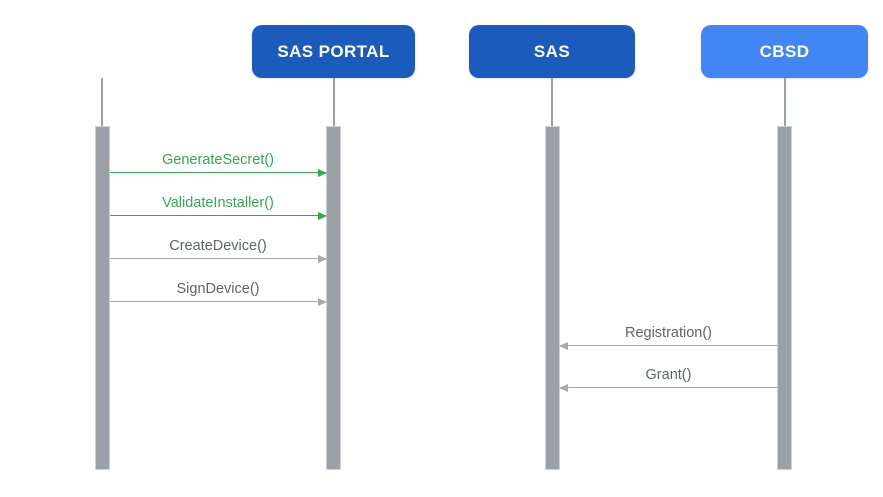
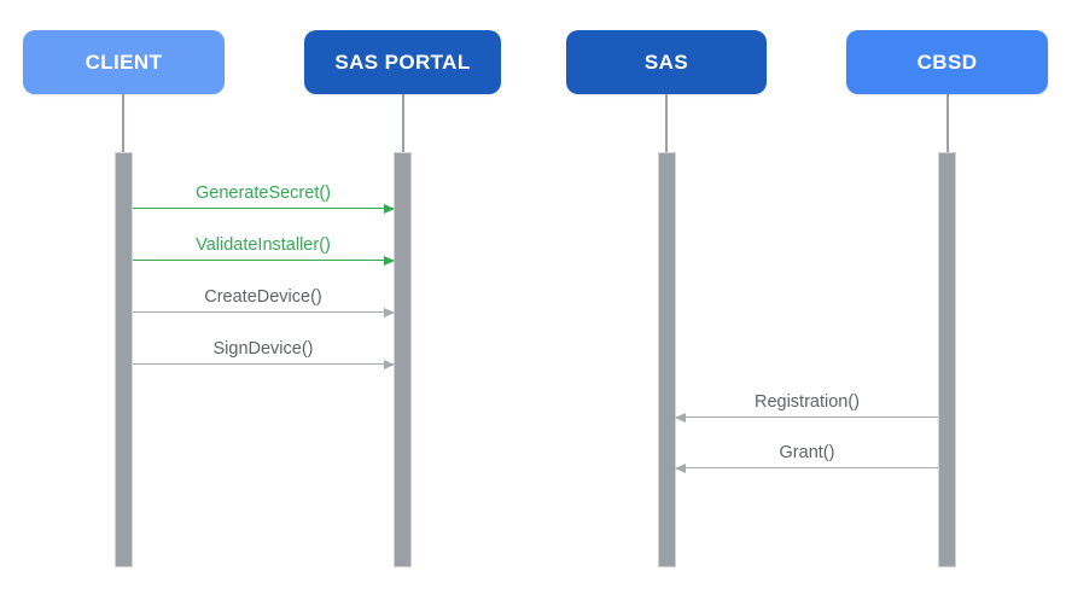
+ CLIENT
  SAS PORTAL
  SAS
  CBSD
  GenerateSecret()
  ValidateInstaller()
  CreateDevice()
  SignDevice()
  Registration()
  Grant()
